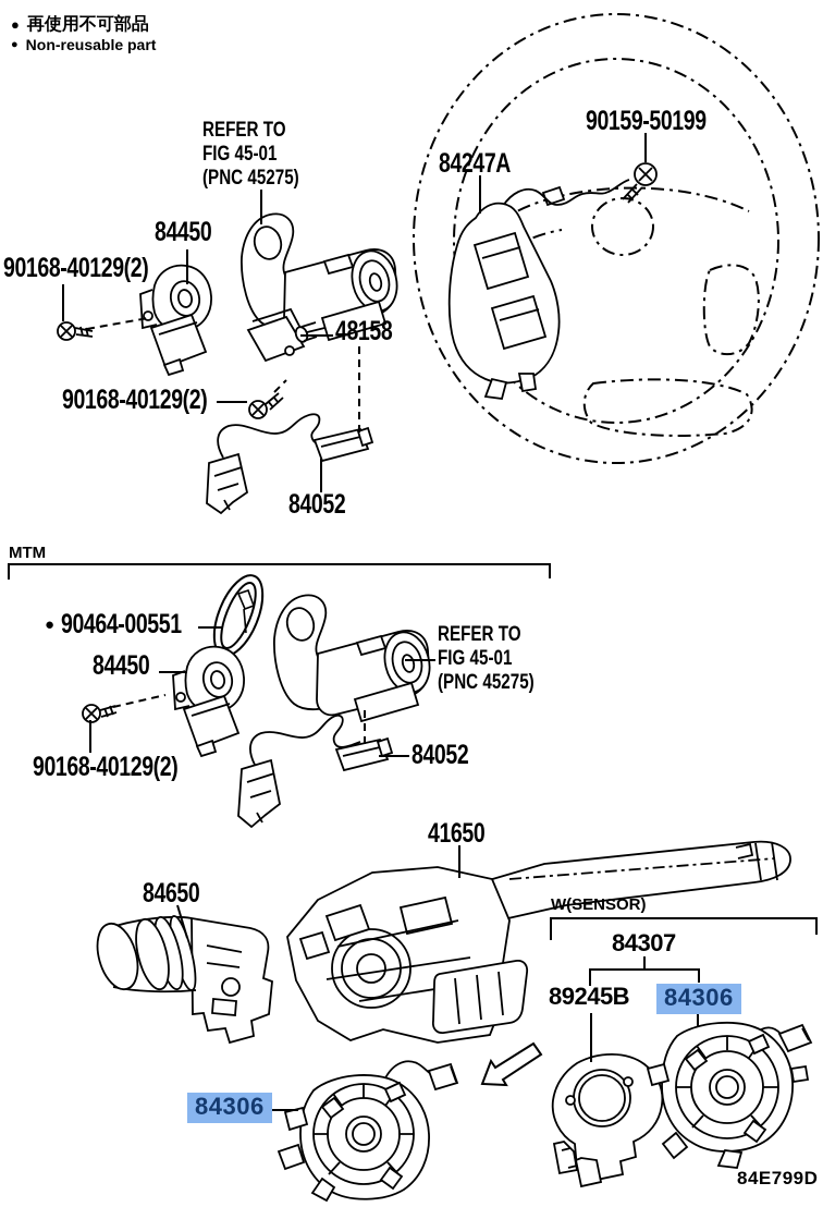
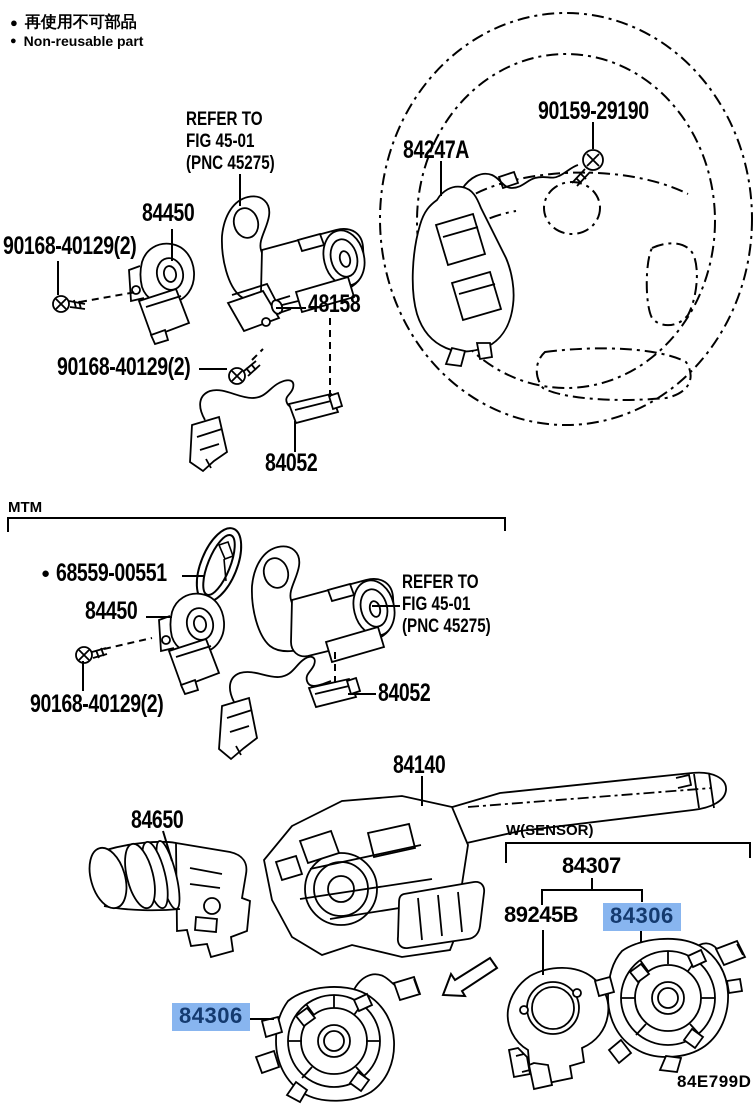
  ●
  再使用不可部品
  ●
  Non-reusable part
  REFER TO
  FIG 45-01
  (PNC 45275)
- 90159-50199
+ 90159-29190
  84247A
  84450
  90168-40129(2)
  48158
  90168-40129(2)
  84052
  MTM
  ●
- 90464-00551
+ 68559-00551
  84450
  REFER TO
  FIG 45-01
  (PNC 45275)
  90168-40129(2)
  84052
- 41650
+ 84140
  84650
  W(SENSOR)
  84307
  89245B
  84306
  84306
  84E799D
